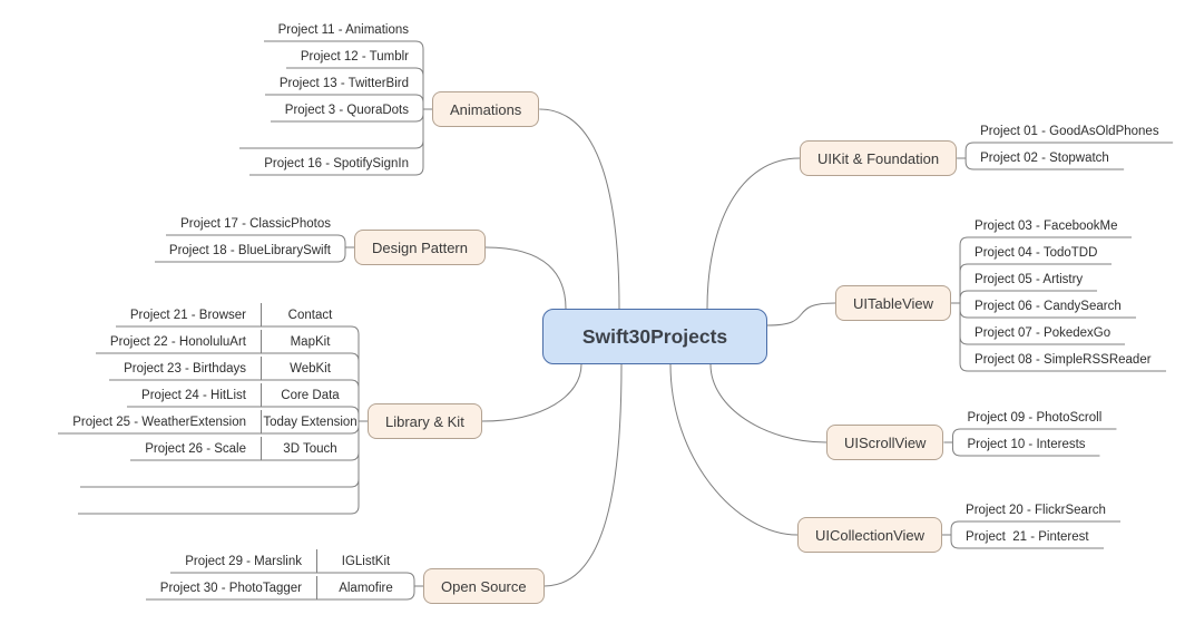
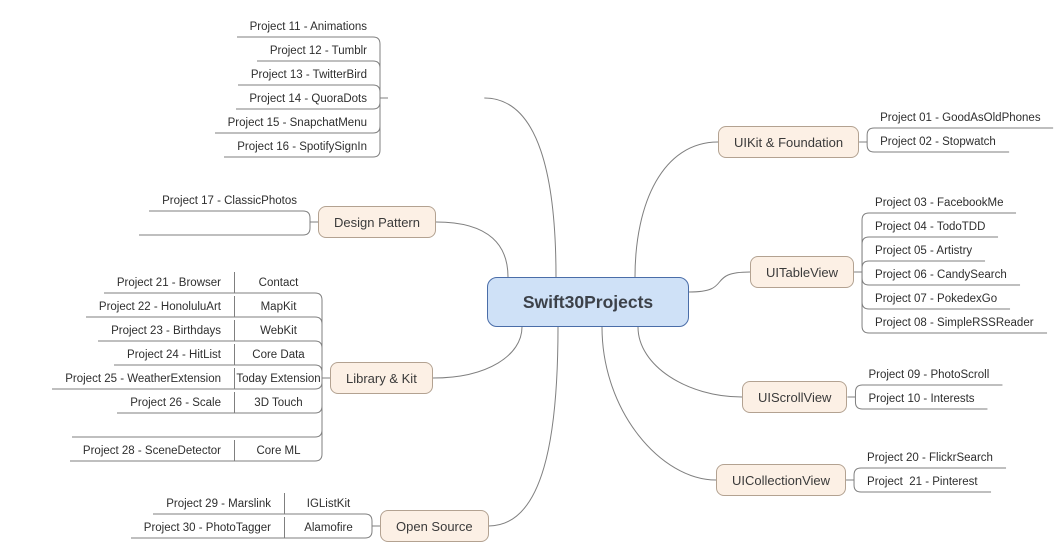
  Swift30Projects
- Animations
  Design Pattern
  Library & Kit
  Open Source
  UIKit & Foundation
  UITableView
  UIScrollView
  UICollectionView
  Project 11 - Animations
  Project 12 - Tumblr
  Project 13 - TwitterBird
- Project 3 - QuoraDots
+ Project 14 - QuoraDots
+ Project 15 - SnapchatMenu
  Project 16 - SpotifySignIn
  Project 17 - ClassicPhotos
- Project 18 - BlueLibrarySwift
  Project 21 - Browser
  Contact
  Project 22 - HonoluluArt
  MapKit
  Project 23 - Birthdays
  WebKit
  Project 24 - HitList
  Core Data
  Project 25 - WeatherExtension
  Today Extension
  Project 26 - Scale
  3D Touch
+ Project 28 - SceneDetector
+ Core ML
  Project 29 - Marslink
  IGListKit
  Project 30 - PhotoTagger
  Alamofire
  Project 01 - GoodAsOldPhones
  Project 02 - Stopwatch
  Project 03 - FacebookMe
  Project 04 - TodoTDD
  Project 05 - Artistry
  Project 06 - CandySearch
  Project 07 - PokedexGo
  Project 08 - SimpleRSSReader
  Project 09 - PhotoScroll
  Project 10 - Interests
  Project 20 - FlickrSearch
  Project 21 - Pinterest
